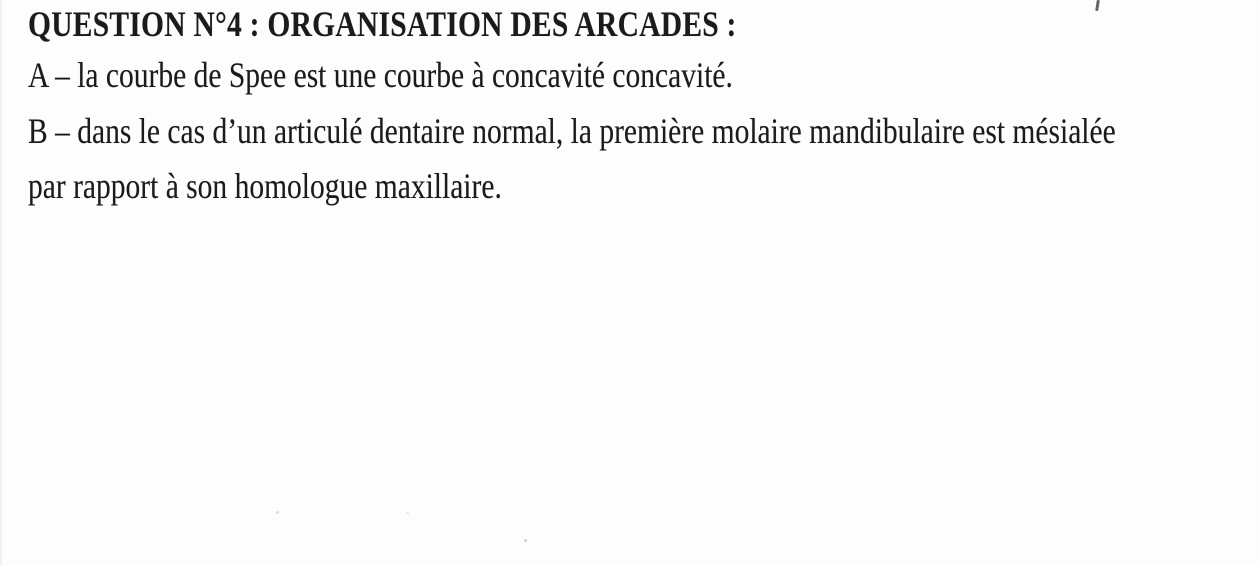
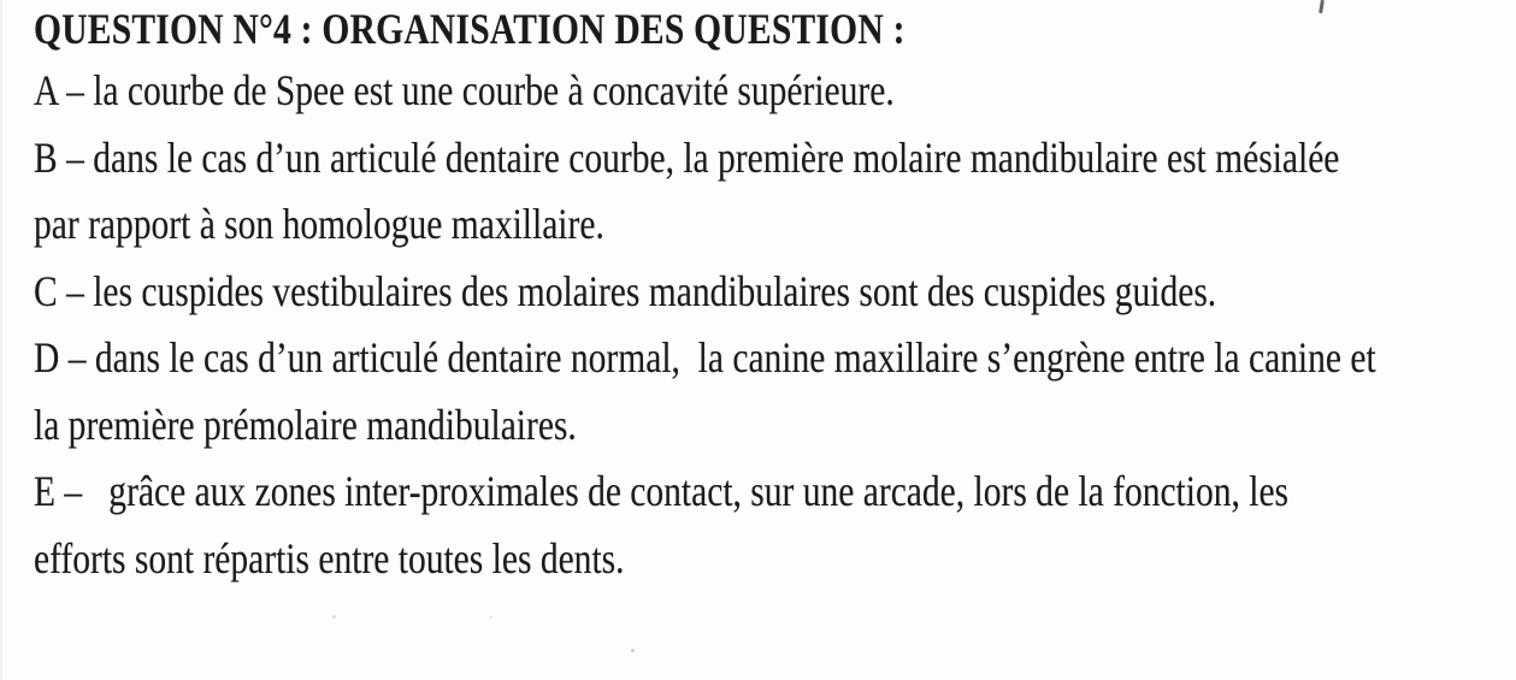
- QUESTION N°4 : ORGANISATION DES ARCADES :
+ QUESTION N°4 : ORGANISATION DES QUESTION :
- A – la courbe de Spee est une courbe à concavité concavité.
+ A – la courbe de Spee est une courbe à concavité supérieure.
- B – dans le cas d’un articulé dentaire normal, la première molaire mandibulaire est mésialée
+ B – dans le cas d’un articulé dentaire courbe, la première molaire mandibulaire est mésialée
  par rapport à son homologue maxillaire.
+ C – les cuspides vestibulaires des molaires mandibulaires sont des cuspides guides.
+ D – dans le cas d’un articulé dentaire normal, la canine maxillaire s’engrène entre la canine et
+ la première prémolaire mandibulaires.
+ E – grâce aux zones inter-proximales de contact, sur une arcade, lors de la fonction, les
+ efforts sont répartis entre toutes les dents.
